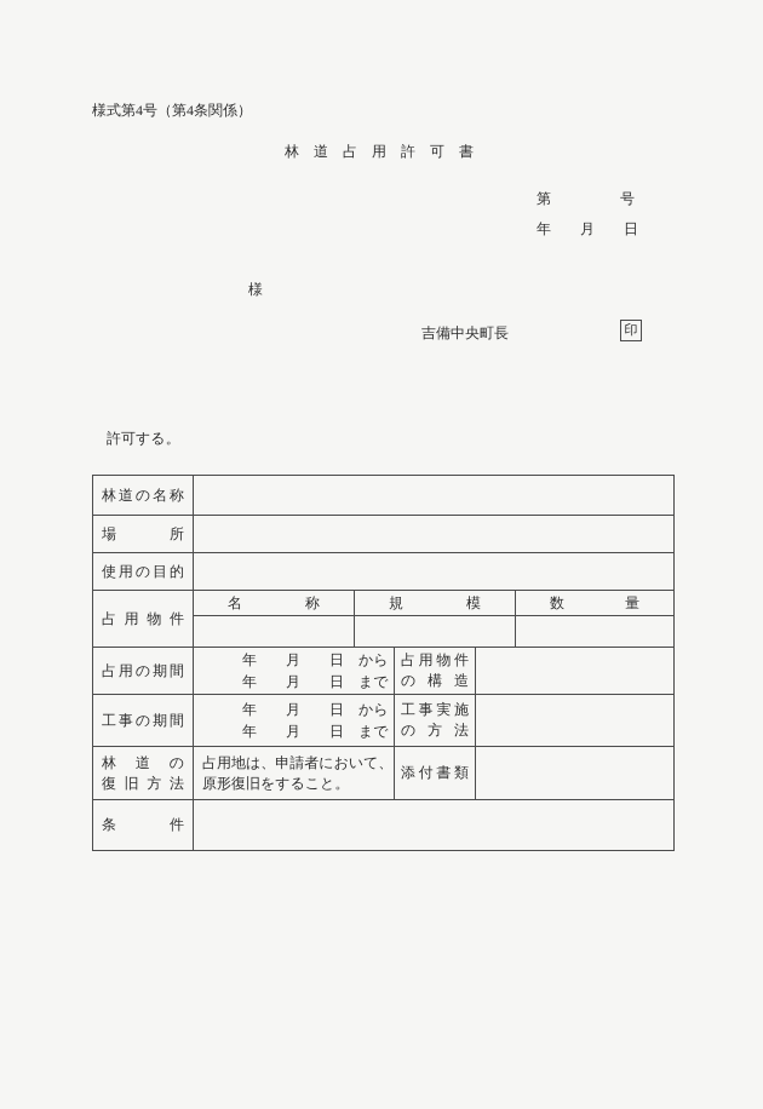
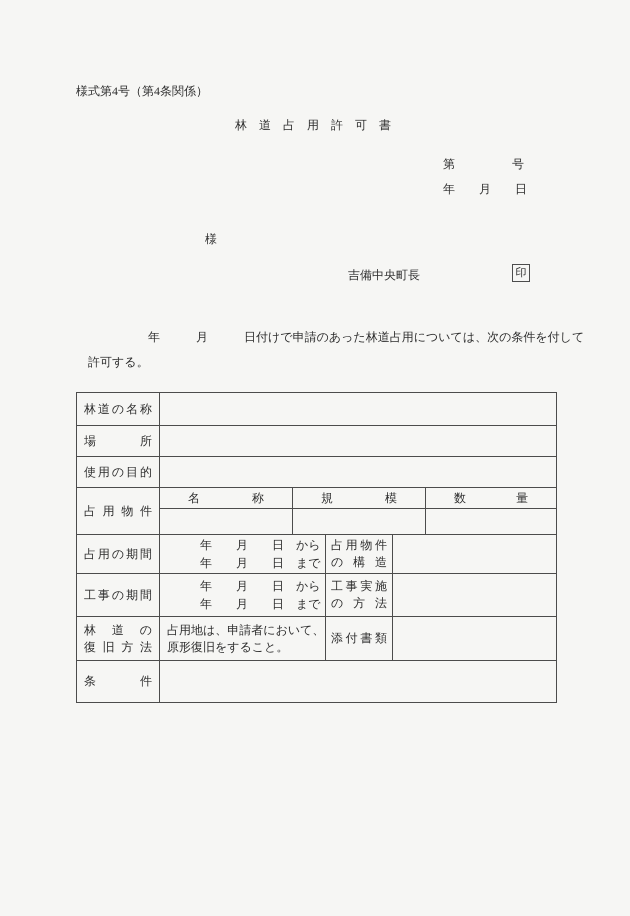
  様式第4号（第4条関係）
  林 道 占 用 許 可 書
  第
  号
  年 月 日
  様
  吉備中央町長
  印
+ 年 月 日付けで申請のあった林道占用については、次の条件を付して
  許可する。
  林道の名称
  場所
  使用の目的
  占用物件	名称	規模	数量
  占用の期間	年 月 日 から 年 月 日 まで	占用物件 の構造
  工事の期間	年 月 日 から 年 月 日 まで	工事実施 の方法
  林道の 復旧方法	占用地は、申請者において、 原形復旧をすること。	添付書類
  条件
